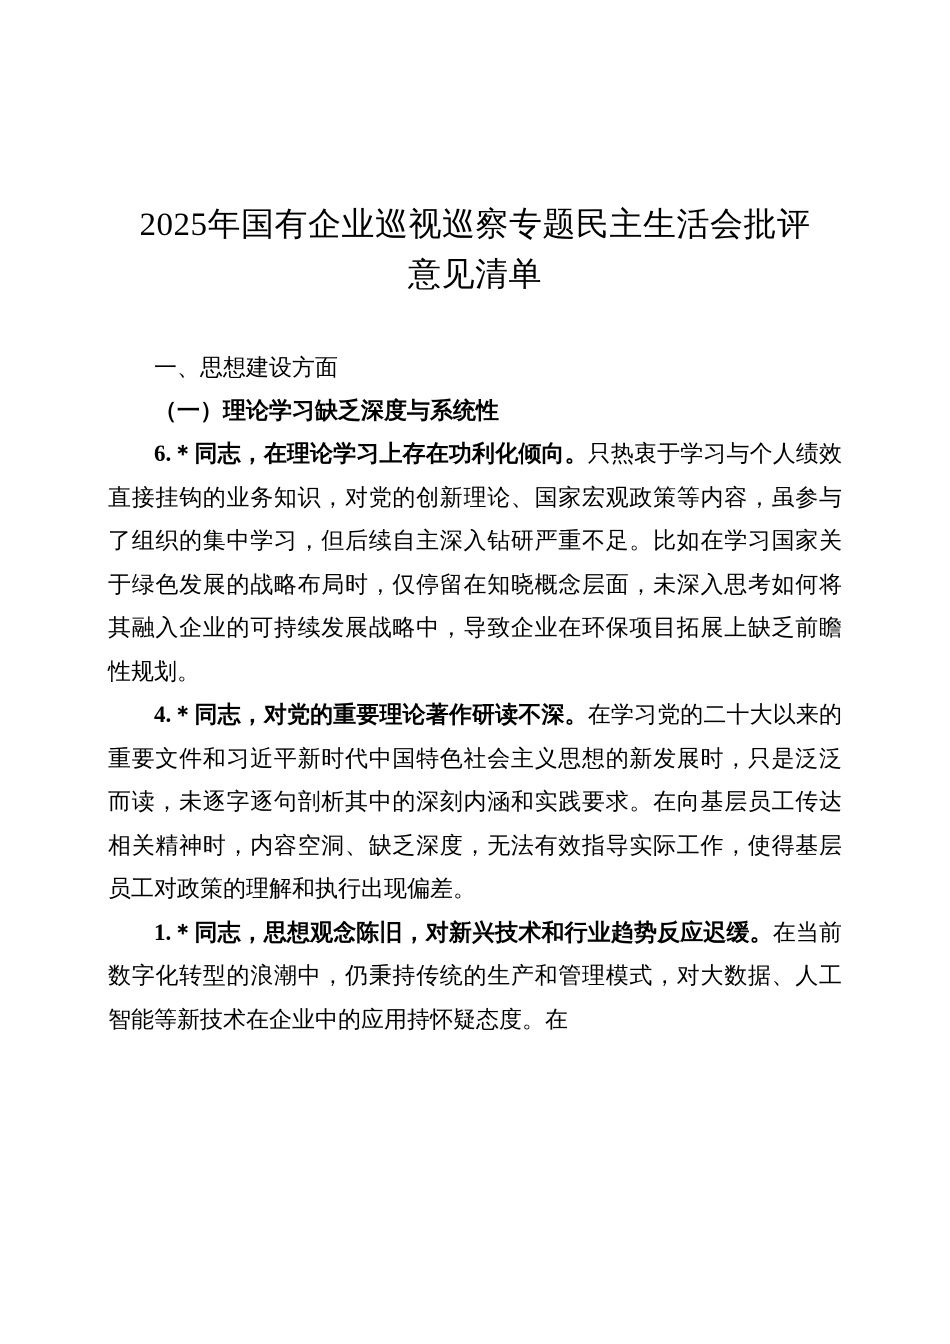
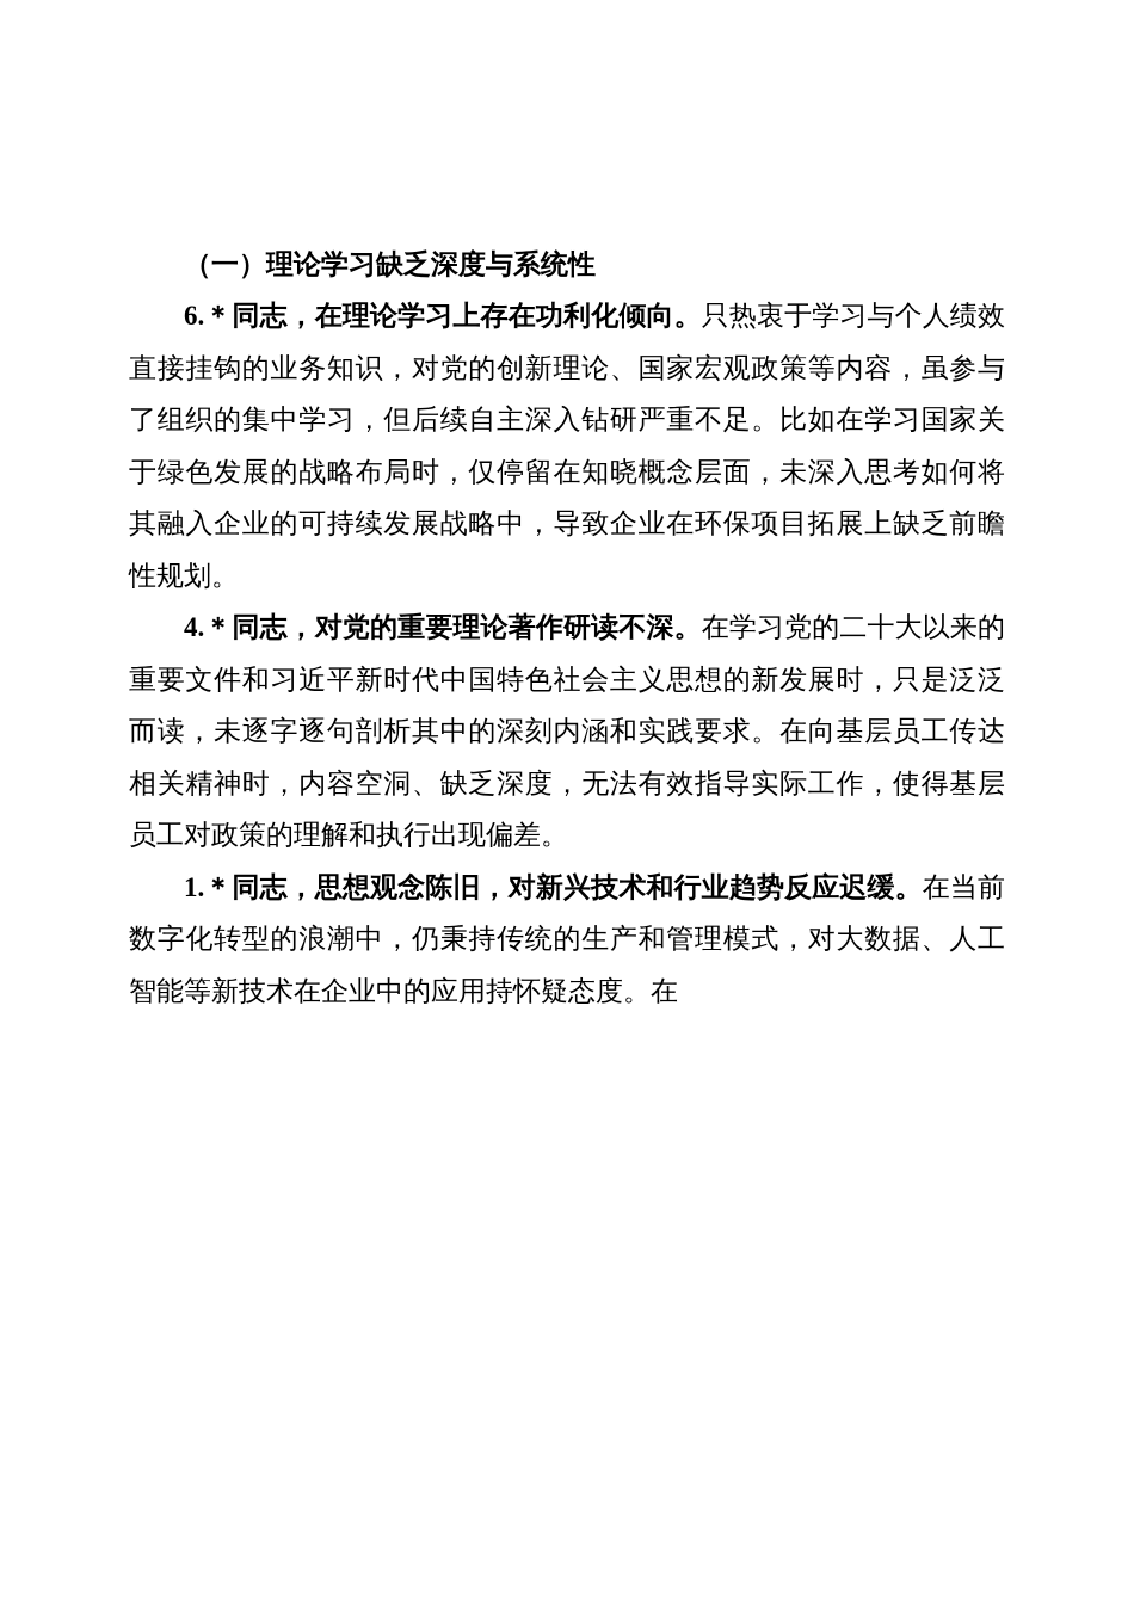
- 2025年国有企业巡视巡察专题民主生活会批评意见清单
- 一、思想建设方面
  （一）理论学习缺乏深度与系统性
  6.＊同志，在理论学习上存在功利化倾向。只热衷于学习与个人绩效直接挂钩的业务知识，对党的创新理论、国家宏观政策等内容，虽参与了组织的集中学习，但后续自主深入钻研严重不足。比如在学习国家关于绿色发展的战略布局时，仅停留在知晓概念层面，未深入思考如何将其融入企业的可持续发展战略中，导致企业在环保项目拓展上缺乏前瞻性规划。
  4.＊同志，对党的重要理论著作研读不深。在学习党的二十大以来的重要文件和习近平新时代中国特色社会主义思想的新发展时，只是泛泛而读，未逐字逐句剖析其中的深刻内涵和实践要求。在向基层员工传达相关精神时，内容空洞、缺乏深度，无法有效指导实际工作，使得基层员工对政策的理解和执行出现偏差。
  1.＊同志，思想观念陈旧，对新兴技术和行业趋势反应迟缓。在当前数字化转型的浪潮中，仍秉持传统的生产和管理模式，对大数据、人工智能等新技术在企业中的应用持怀疑态度。在
